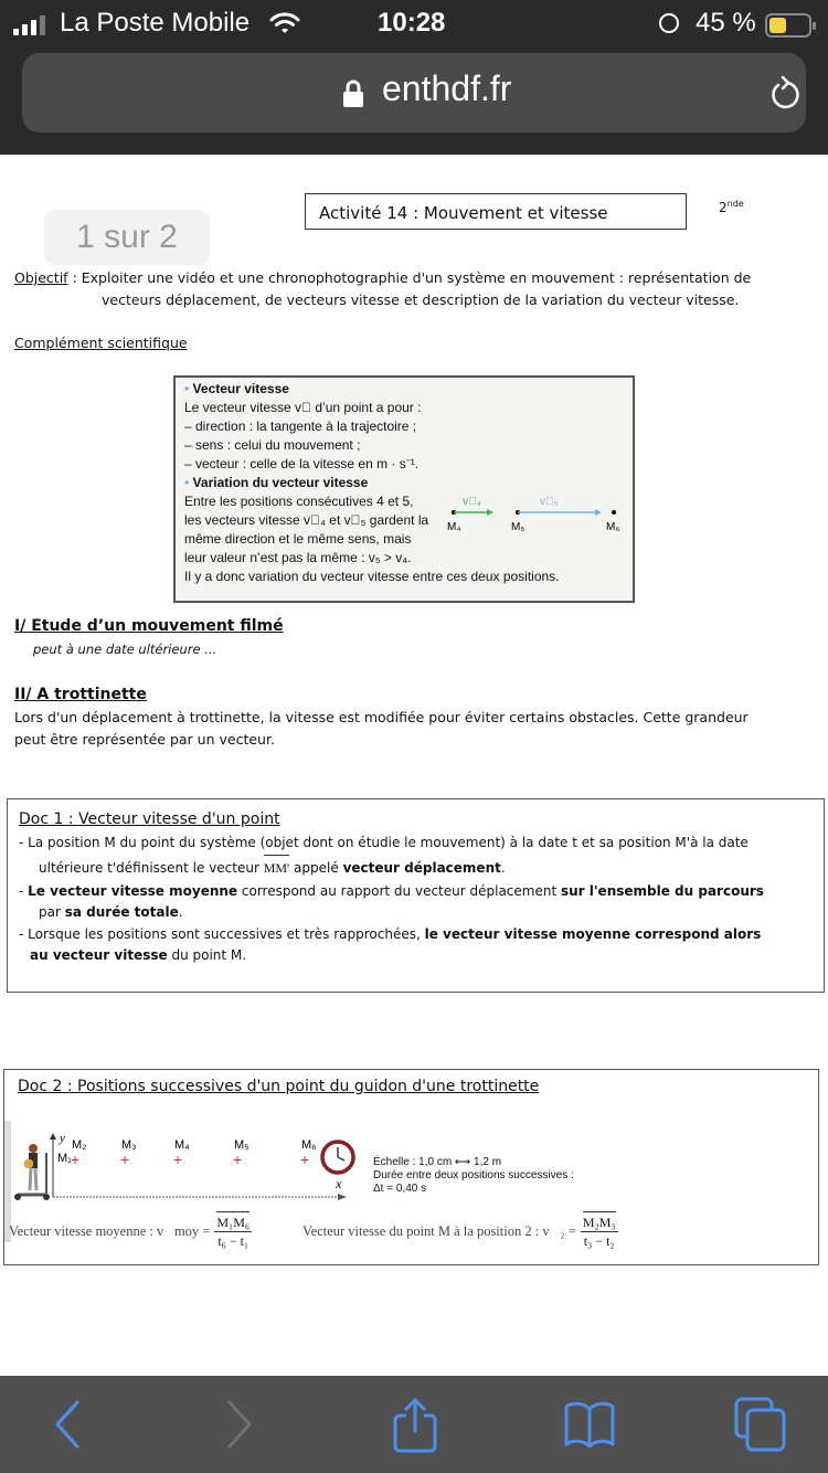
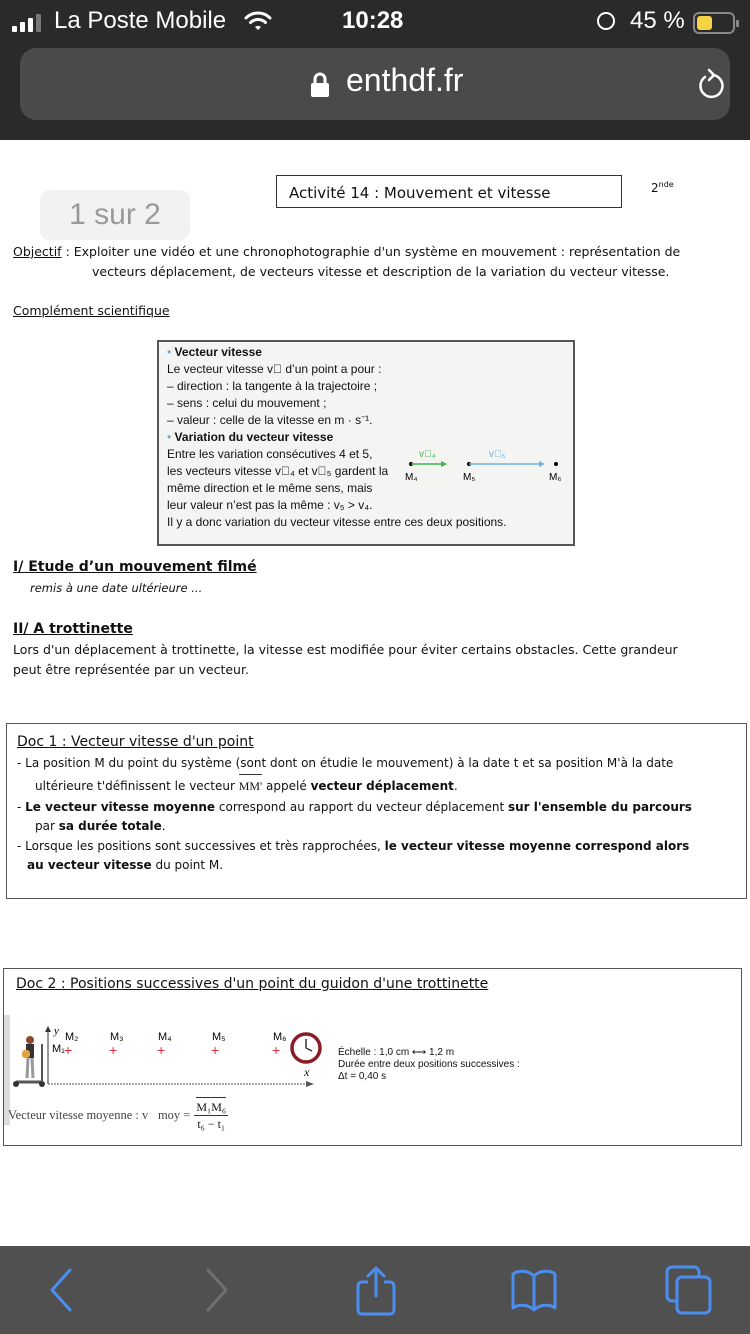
  La Poste Mobile
  10:28
  45 %
  enthdf.fr
  Activité 14 : Mouvement et vitesse
  2nde
  1 sur 2
  Objectif : Exploiter une vidéo et une chronophotographie d'un système en mouvement : représentation de
  vecteurs déplacement, de vecteurs vitesse et description de la variation du vecteur vitesse.
  Complément scientifique
  • Vecteur vitesse
  Le vecteur vitesse v⃗ d’un point a pour :
  – direction : la tangente à la trajectoire ;
  – sens : celui du mouvement ;
- – vecteur : celle de la vitesse en m · s⁻¹.
+ – valeur : celle de la vitesse en m · s⁻¹.
  • Variation du vecteur vitesse
- Entre les positions consécutives 4 et 5,
+ Entre les variation consécutives 4 et 5,
  les vecteurs vitesse v⃗₄ et v⃗₅ gardent la
  même direction et le même sens, mais
  leur valeur n’est pas la même : v₅ > v₄.
  Il y a donc variation du vecteur vitesse entre ces deux positions.
  v⃗₄
  v⃗₅
  M₄
  M₅
  M₆
  I/ Etude d’un mouvement filmé
- peut à une date ultérieure ...
+ remis à une date ultérieure ...
  II/ A trottinette
  Lors d'un déplacement à trottinette, la vitesse est modifiée pour éviter certains obstacles. Cette grandeur
  peut être représentée par un vecteur.
  Doc 1 : Vecteur vitesse d'un point
- - La position M du point du système (objet dont on étudie le mouvement) à la date t et sa position M'à la date
+ - La position M du point du système (sont dont on étudie le mouvement) à la date t et sa position M'à la date
  ultérieure t'définissent le vecteur MM' appelé vecteur déplacement.
  - Le vecteur vitesse moyenne correspond au rapport du vecteur déplacement sur l'ensemble du parcours
  par sa durée totale.
  - Lorsque les positions sont successives et très rapprochées, le vecteur vitesse moyenne correspond alors
  au vecteur vitesse du point M.
  Doc 2 : Positions successives d'un point du guidon d'une trottinette
  y
  x
  M₁
  +
  M₂
  +
  M₃
  +
  M₄
  +
  M₅
  +
  M₆
  Échelle : 1,0 cm ⟷ 1,2 m
  Durée entre deux positions successives :
  Δt = 0,40 s
  Vecteur vitesse moyenne : v⃗moy =
  M₁M₆
  t₆ − t₁
- Vecteur vitesse du point M à la position 2 : v⃗₂ =
- M₂M₃
- t₃ − t₂
